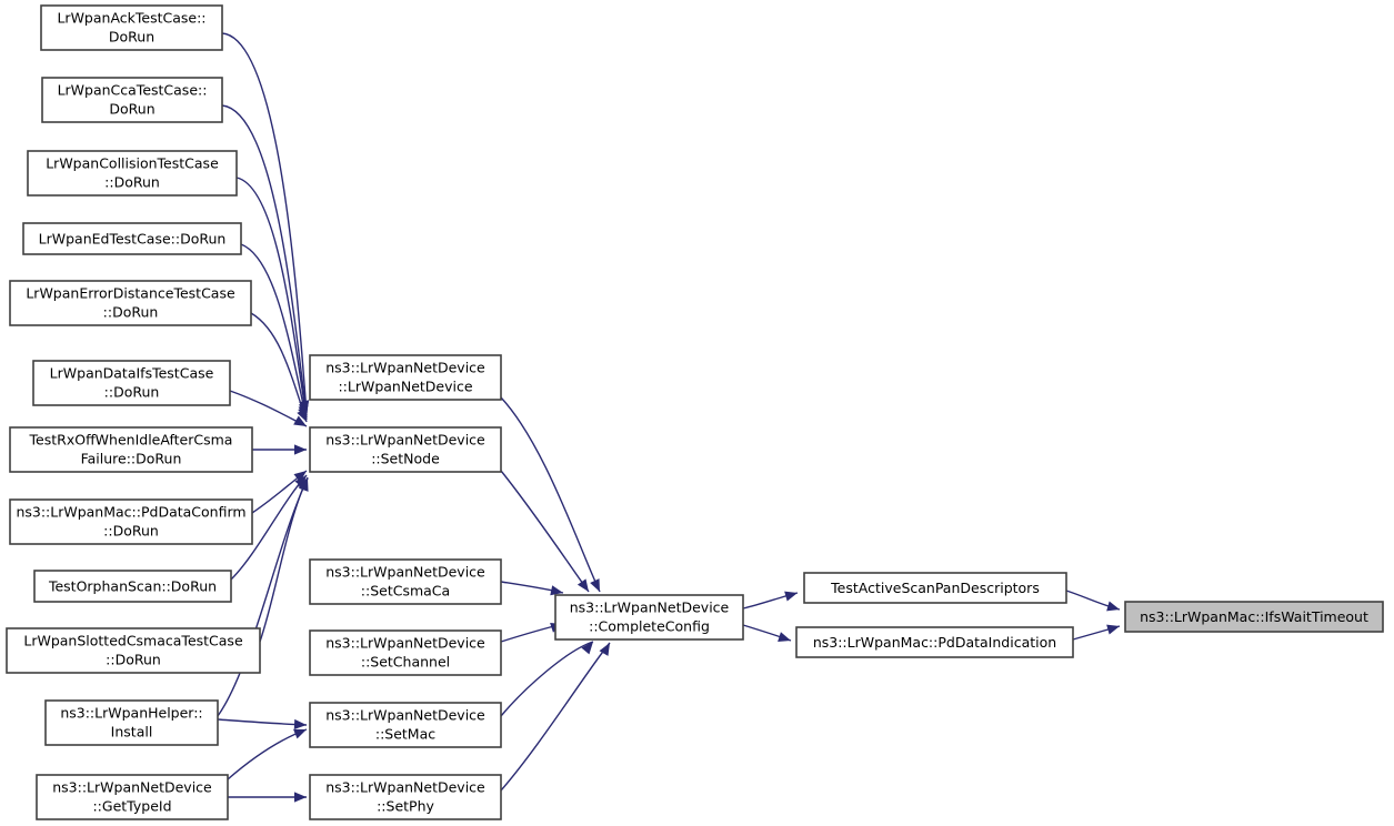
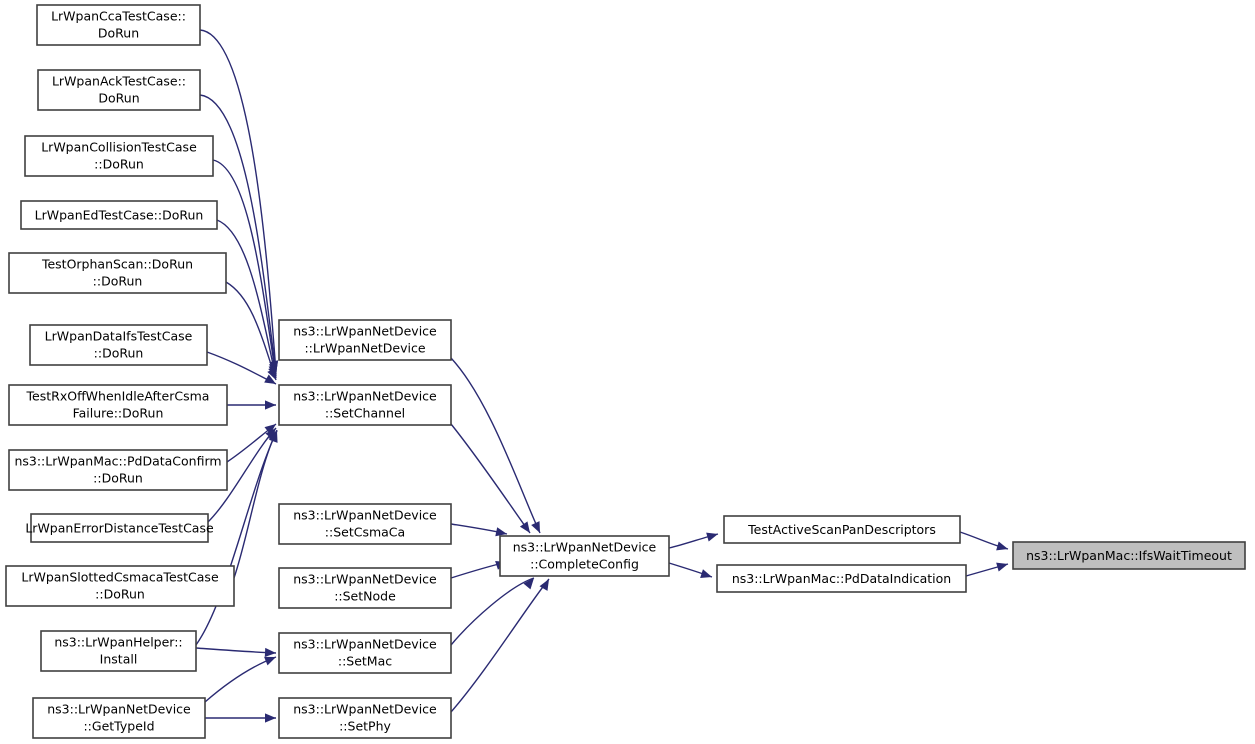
- LrWpanAckTestCase::
+ LrWpanCcaTestCase::
  DoRun
- LrWpanCcaTestCase::
+ LrWpanAckTestCase::
  DoRun
  LrWpanCollisionTestCase
  ::DoRun
  LrWpanEdTestCase::DoRun
- LrWpanErrorDistanceTestCase
+ TestOrphanScan::DoRun
  ::DoRun
  LrWpanDataIfsTestCase
  ::DoRun
  TestRxOffWhenIdleAfterCsma
  Failure::DoRun
  ns3::LrWpanMac::PdDataConfirm
  ::DoRun
- TestOrphanScan::DoRun
+ LrWpanErrorDistanceTestCase
  LrWpanSlottedCsmacaTestCase
  ::DoRun
  ns3::LrWpanHelper::
  Install
  ns3::LrWpanNetDevice
  ::GetTypeId
  ns3::LrWpanNetDevice
  ::LrWpanNetDevice
  ns3::LrWpanNetDevice
- ::SetNode
+ ::SetChannel
  ns3::LrWpanNetDevice
  ::SetCsmaCa
  ns3::LrWpanNetDevice
- ::SetChannel
+ ::SetNode
  ns3::LrWpanNetDevice
  ::SetMac
  ns3::LrWpanNetDevice
  ::SetPhy
  ns3::LrWpanNetDevice
  ::CompleteConfig
  TestActiveScanPanDescriptors
  ns3::LrWpanMac::PdDataIndication
  ns3::LrWpanMac::IfsWaitTimeout
